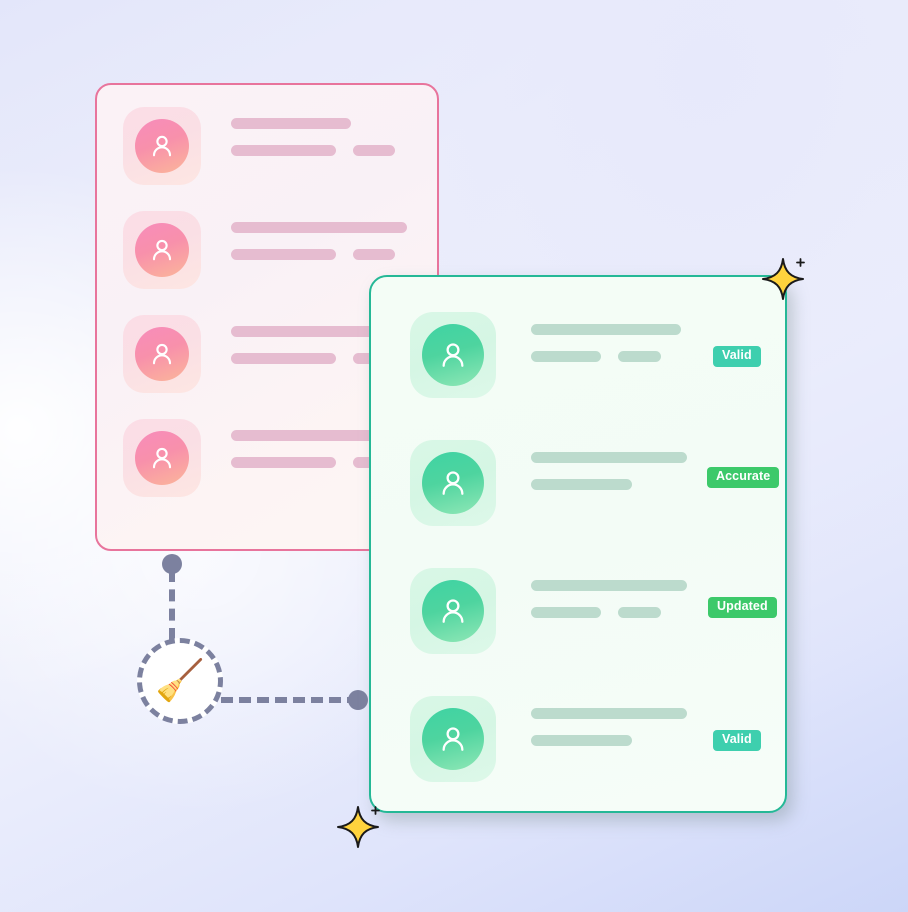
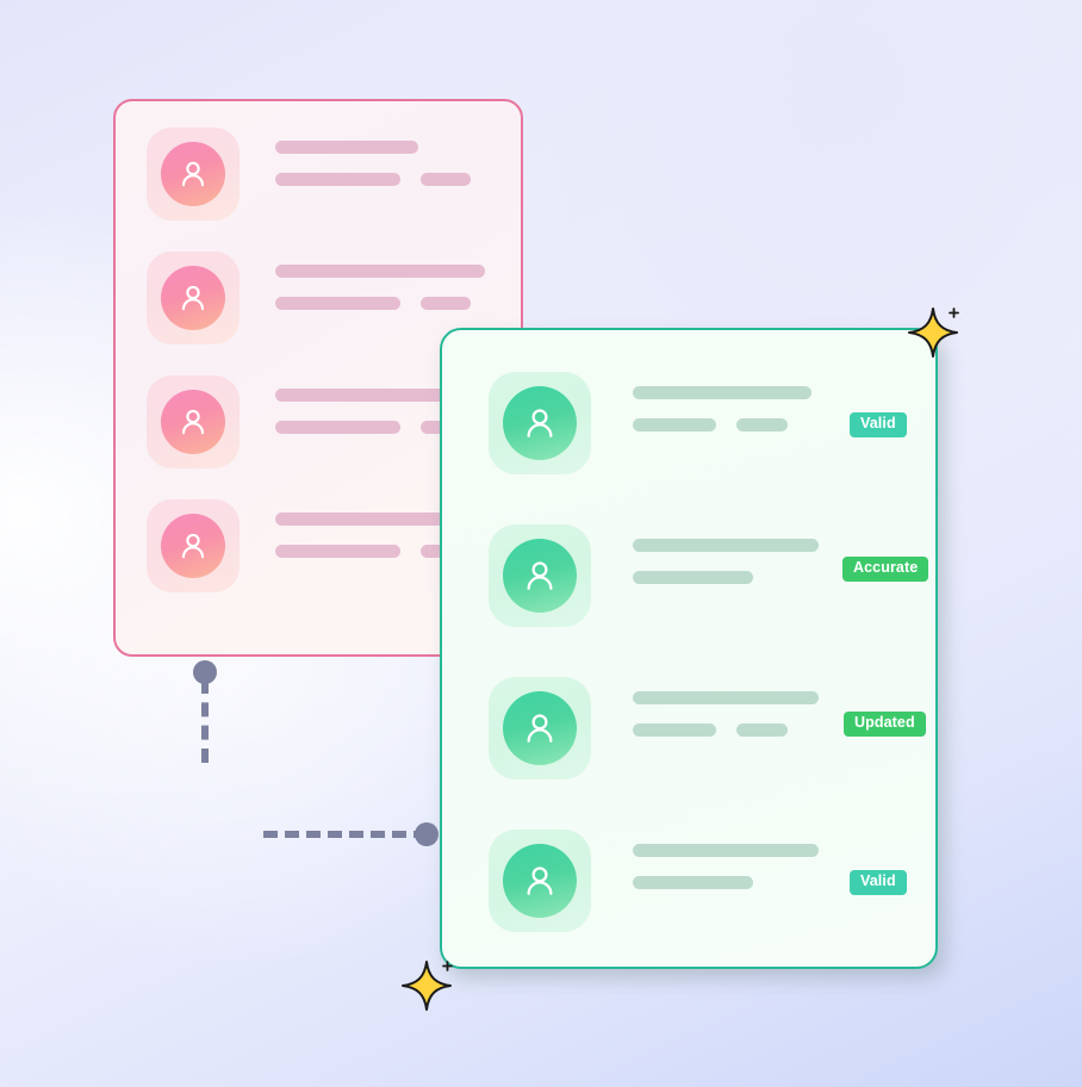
- 🧹
  Valid
  Accurate
  Updated
  Valid
